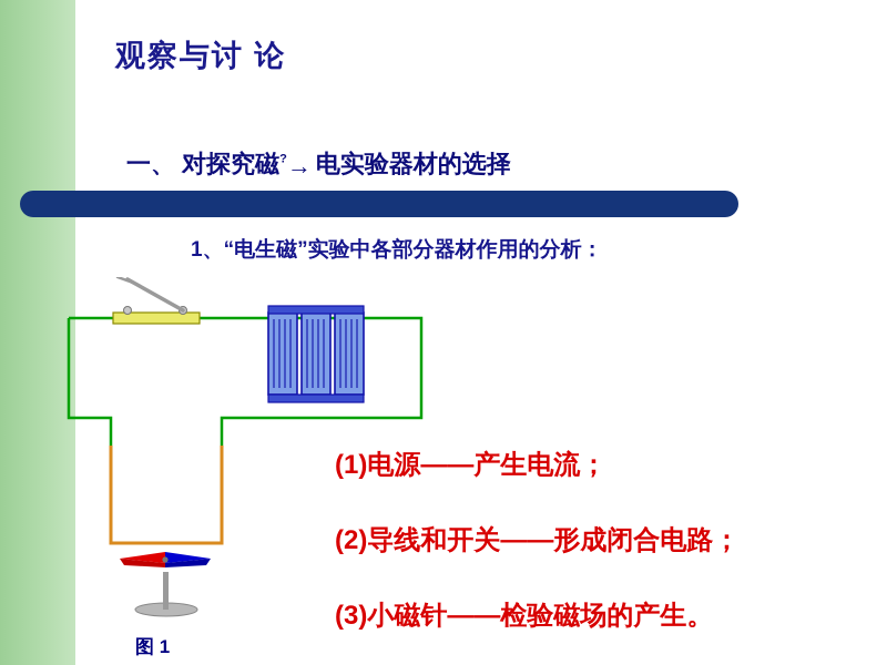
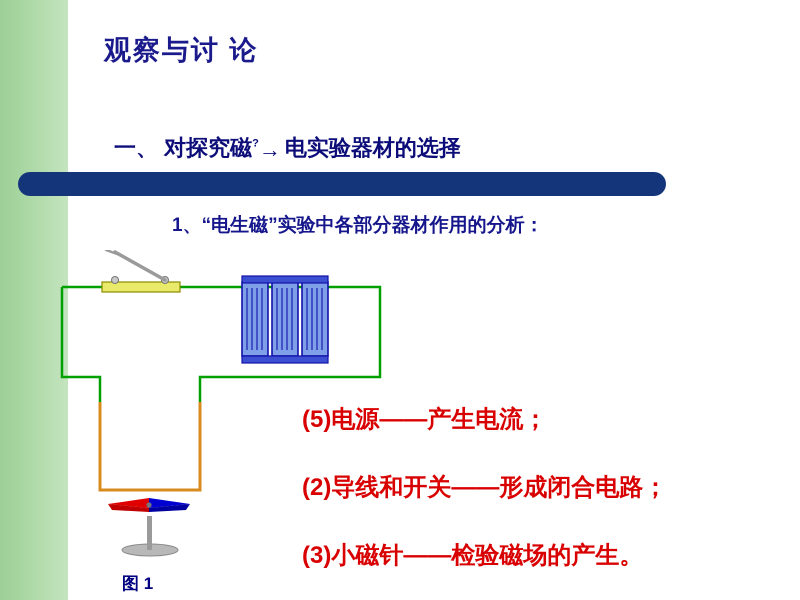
  观察与讨 论
  一、 对探究磁?→ 电实验器材的选择
  1、“电生磁”实验中各部分器材作用的分析：
- (1)电源——产生电流；
+ (5)电源——产生电流；
  (2)导线和开关——形成闭合电路；
  (3)小磁针——检验磁场的产生。
  图 1
